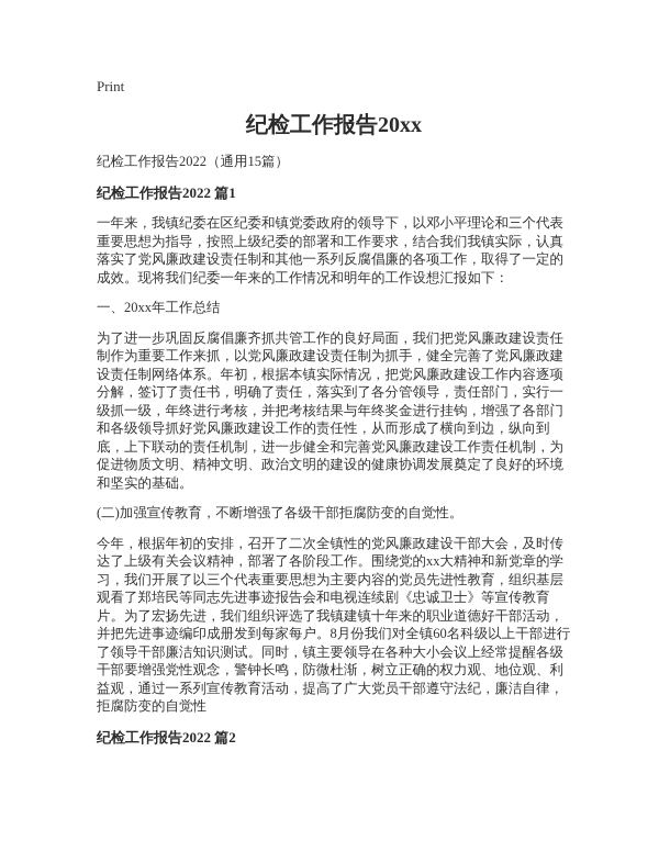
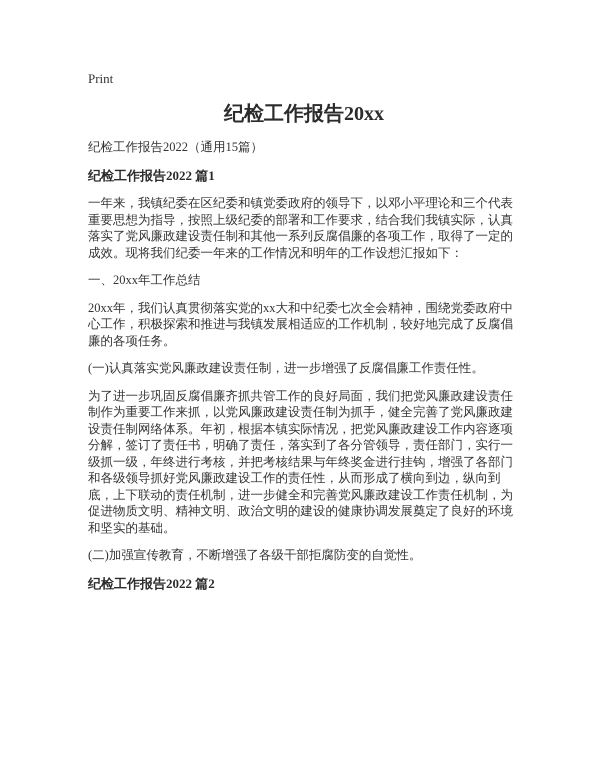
  Print
  纪检工作报告20xx
  纪检工作报告2022（通用15篇）
  纪检工作报告2022 篇1
  一年来，我镇纪委在区纪委和镇党委政府的领导下，以邓小平理论和三个代表重要思想为指导，按照上级纪委的部署和工作要求，结合我们我镇实际，认真落实了党风廉政建设责任制和其他一系列反腐倡廉的各项工作，取得了一定的成效。现将我们纪委一年来的工作情况和明年的工作设想汇报如下：
  一、20xx年工作总结
+ 20xx年，我们认真贯彻落实党的xx大和中纪委七次全会精神，围绕党委政府中心工作，积极探索和推进与我镇发展相适应的工作机制，较好地完成了反腐倡廉的各项任务。
+ (一)认真落实党风廉政建设责任制，进一步增强了反腐倡廉工作责任性。
  为了进一步巩固反腐倡廉齐抓共管工作的良好局面，我们把党风廉政建设责任制作为重要工作来抓，以党风廉政建设责任制为抓手，健全完善了党风廉政建设责任制网络体系。年初，根据本镇实际情况，把党风廉政建设工作内容逐项分解，签订了责任书，明确了责任，落实到了各分管领导，责任部门，实行一级抓一级，年终进行考核，并把考核结果与年终奖金进行挂钩，增强了各部门和各级领导抓好党风廉政建设工作的责任性，从而形成了横向到边，纵向到底，上下联动的责任机制，进一步健全和完善党风廉政建设工作责任机制，为促进物质文明、精神文明、政治文明的建设的健康协调发展奠定了良好的环境和坚实的基础。
  (二)加强宣传教育，不断增强了各级干部拒腐防变的自觉性。
- 今年，根据年初的安排，召开了二次全镇性的党风廉政建设干部大会，及时传达了上级有关会议精神，部署了各阶段工作。围绕党的xx大精神和新党章的学习，我们开展了以三个代表重要思想为主要内容的党员先进性教育，组织基层观看了郑培民等同志先进事迹报告会和电视连续剧《忠诚卫士》等宣传教育片。为了宏扬先进，我们组织评选了我镇建镇十年来的职业道德好干部活动，并把先进事迹编印成册发到每家每户。8月份我们对全镇60名科级以上干部进行了领导干部廉洁知识测试。同时，镇主要领导在各种大小会议上经常提醒各级干部要增强党性观念，警钟长鸣，防微杜渐，树立正确的权力观、地位观、利益观，通过一系列宣传教育活动，提高了广大党员干部遵守法纪，廉洁自律，拒腐防变的自觉性
  纪检工作报告2022 篇2
